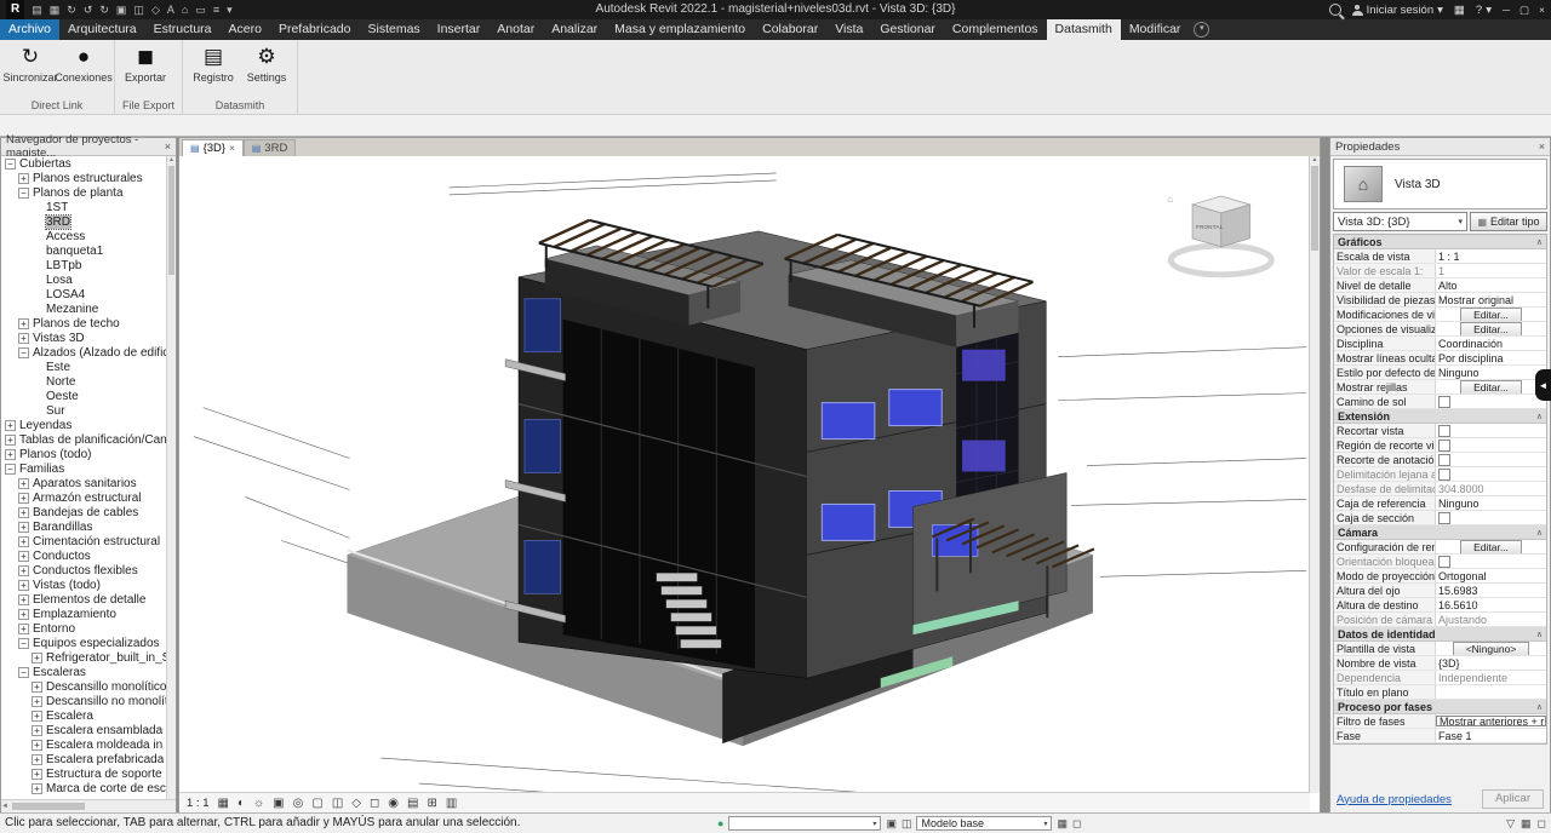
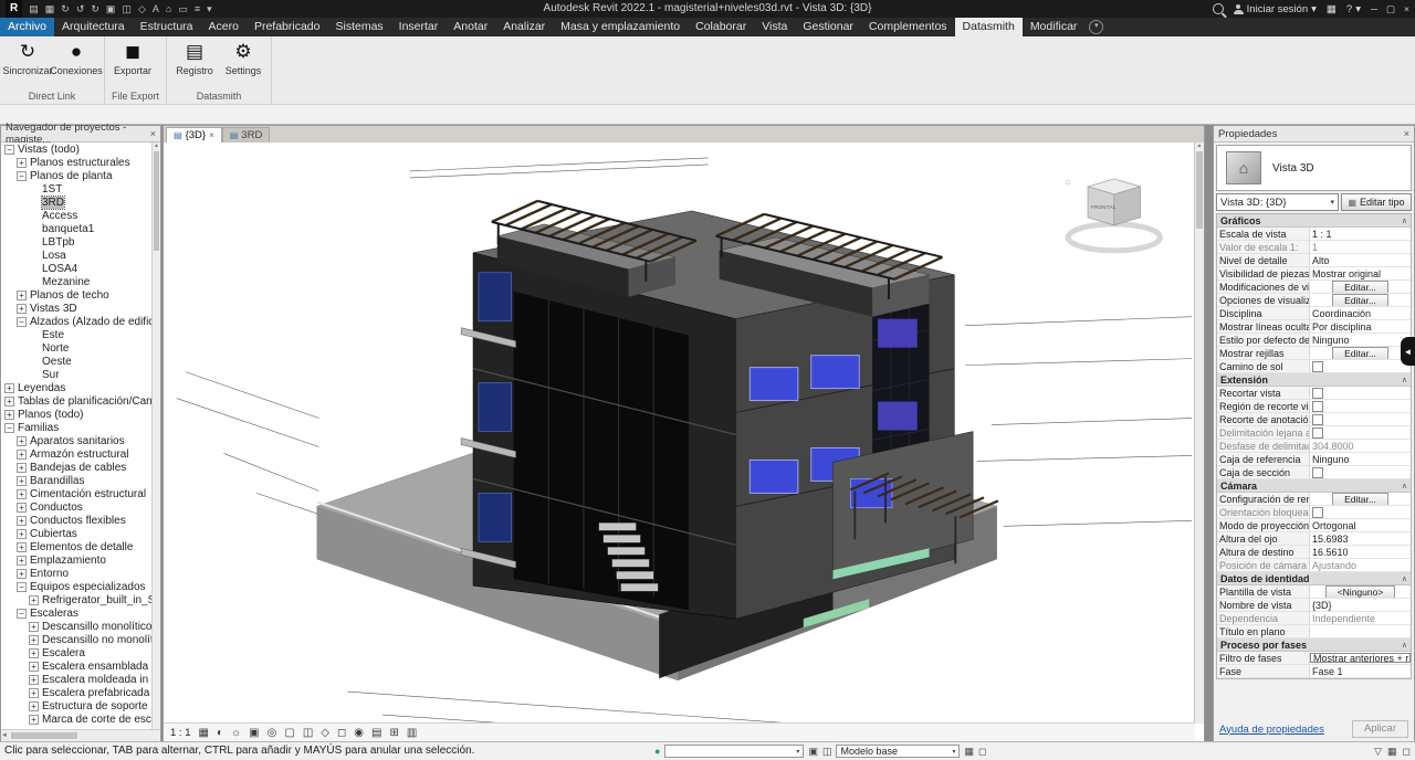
  R
  ▤
  ▦
  ↻
  ↺
  ↻
  ▣
  ◫
  ◇
  A
  ⌂
  ▭
  ≡
  ▾
  Autodesk Revit 2022.1 - magisterial+niveles03d.rvt - Vista 3D: {3D}
  Iniciar sesión
  ▾
  ▦
  ?
  ▾
  ─
  ▢
  ×
  Archivo
  Arquitectura
  Estructura
  Acero
  Prefabricado
  Sistemas
  Insertar
  Anotar
  Analizar
  Masa y emplazamiento
  Colaborar
  Vista
  Gestionar
  Complementos
  Datasmith
  Modificar
  ↻
  Sincronizar
  ●
  Conexiones
  Direct Link
  ◼
  Exportar
  File Export
  ▤
  Registro
  ⚙
  Settings
  Datasmith
  Navegador de proyectos - magiste...
  ×
  −
- Cubiertas
+ Vistas (todo)
  +
  Planos estructurales
  −
  Planos de planta
  1ST
  3RD
  Access
  banqueta1
  LBTpb
  Losa
  LOSA4
  Mezanine
  +
  Planos de techo
  +
  Vistas 3D
  −
  Alzados (Alzado de edifi
  Este
  Norte
  Oeste
  Sur
  +
  Leyendas
  +
  Tablas de planificación/Can
  +
  Planos (todo)
  −
  Familias
  +
  Aparatos sanitarios
  +
  Armazón estructural
  +
  Bandejas de cables
  +
  Barandillas
  +
  Cimentación estructural
  +
  Conductos
  +
  Conductos flexibles
  +
- Vistas (todo)
+ Cubiertas
  +
  Elementos de detalle
  +
  Emplazamiento
  +
  Entorno
  −
  Equipos especializados
  +
  Refrigerator_built_in_
  −
  Escaleras
  +
  Descansillo monolítico
  +
  Descansillo no monolí
  +
  Escalera
  +
  Escalera ensamblada
  +
  Escalera moldeada in
  +
  Escalera prefabricada
  +
  Estructura de soporte
  +
  Marca de corte de esc
  ▤
  {3D}
  ×
  ▤
  3RD
  ⌂
  1 : 1
  ▦
  ◐
  ☼
  ▣
  ◎
  ▢
  ◫
  ◇
  ◻
  ◉
  ▤
  ⊞
  ▥
  Propiedades
  ×
  ⌂
  Vista 3D
  Vista 3D: {3D}
  ▦
  Editar tipo
  Gráficos
  Escala de vista
  1 : 1
  Valor de escala 1:
  1
  Nivel de detalle
  Alto
  Visibilidad de piezas
  Mostrar original
  Modificaciones de vi
  Editar...
  Opciones de visualiz
  Editar...
  Disciplina
  Coordinación
  Mostrar líneas oculta
  Por disciplina
  Estilo por defecto de
  Ninguno
  Mostrar rejillas
  Editar...
  Camino de sol
  Extensión
  Recortar vista
  Región de recorte vi
  Recorte de anotació
  Delimitación lejana a
  Desfase de delimitac
  304.8000
  Caja de referencia
  Ninguno
  Caja de sección
  Cámara
  Configuración de ren
  Editar...
  Orientación bloquea
  Modo de proyección
  Ortogonal
  Altura del ojo
  15.6983
  Altura de destino
  16.5610
  Posición de cámara
  Ajustando
  Datos de identidad
  Plantilla de vista
  <Ninguno>
  Nombre de vista
  {3D}
  Dependencia
  Independiente
  Título en plano
  Proceso por fases
  Filtro de fases
  Mostrar anteriores + r
  Fase
  Fase 1
  Ayuda de propiedades
  Aplicar
  ◄
  Clic para seleccionar, TAB para alternar, CTRL para añadir y MAYÚS para anular una selección.
  ●
  ▣
  ◫
  Modelo base
  ▦
  ◻
  ▽
  ▦
  ◻
